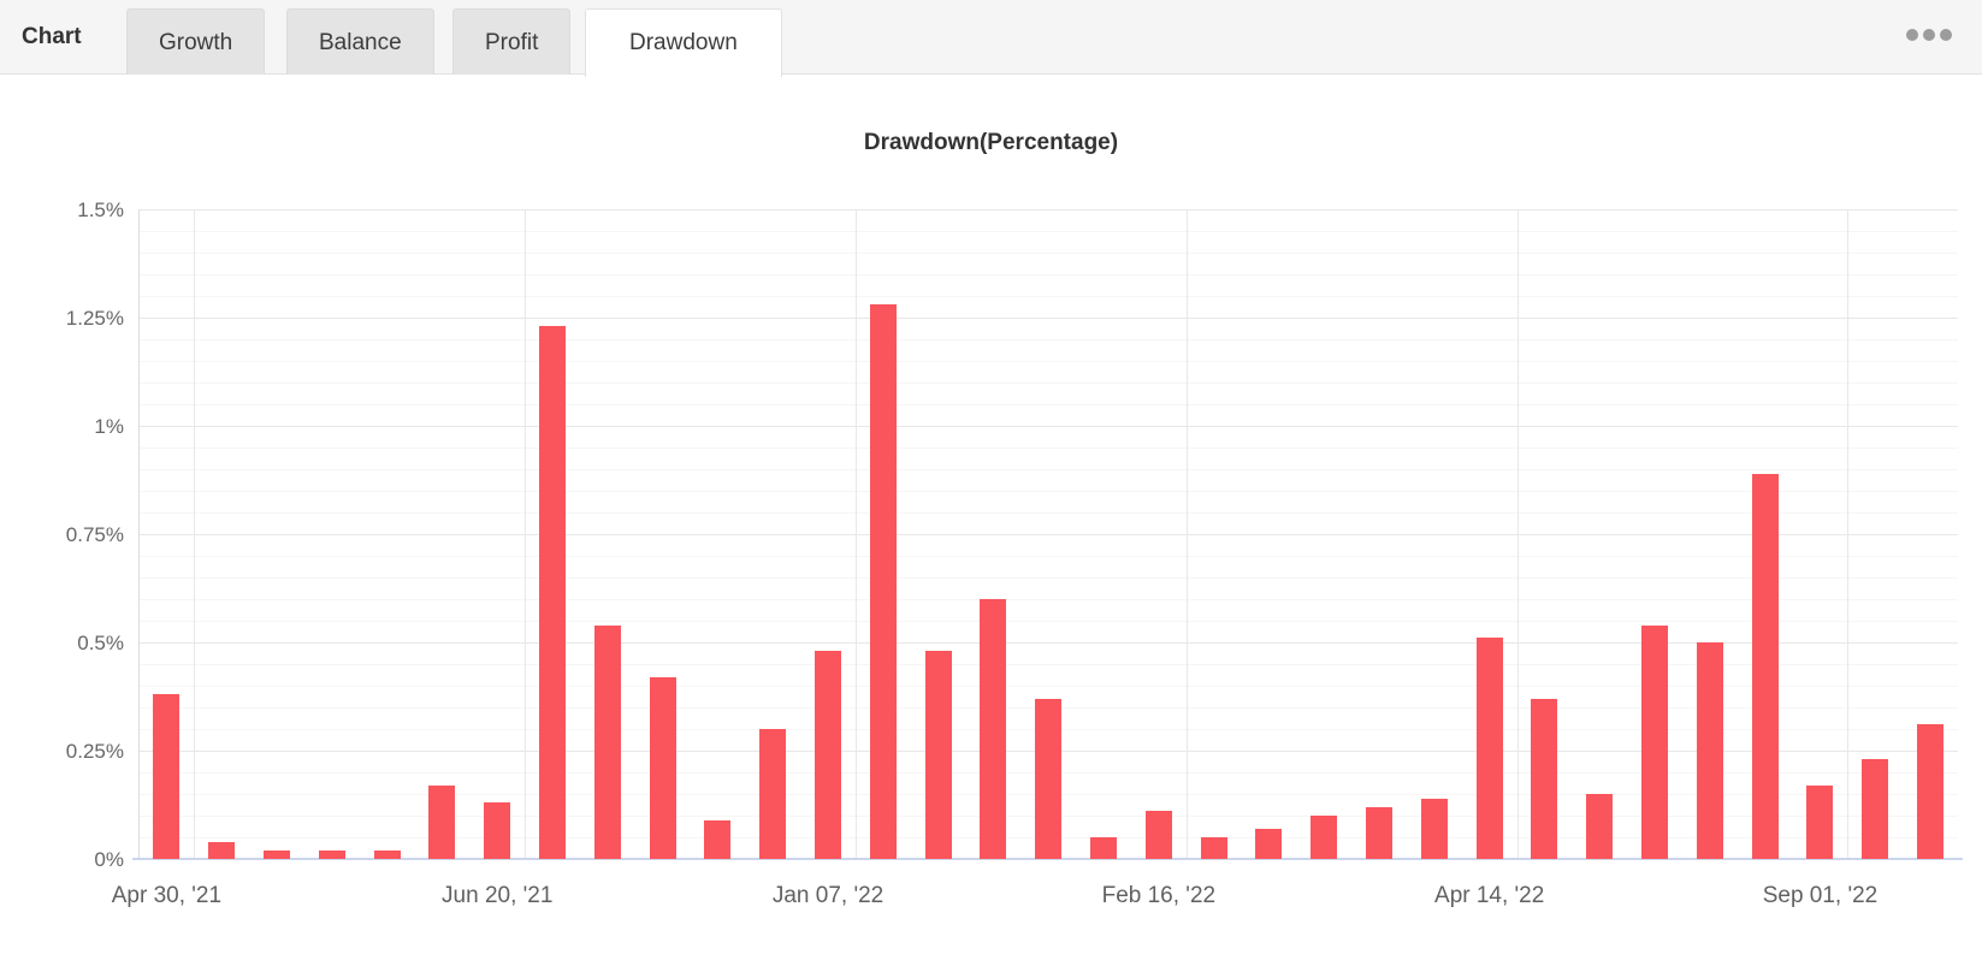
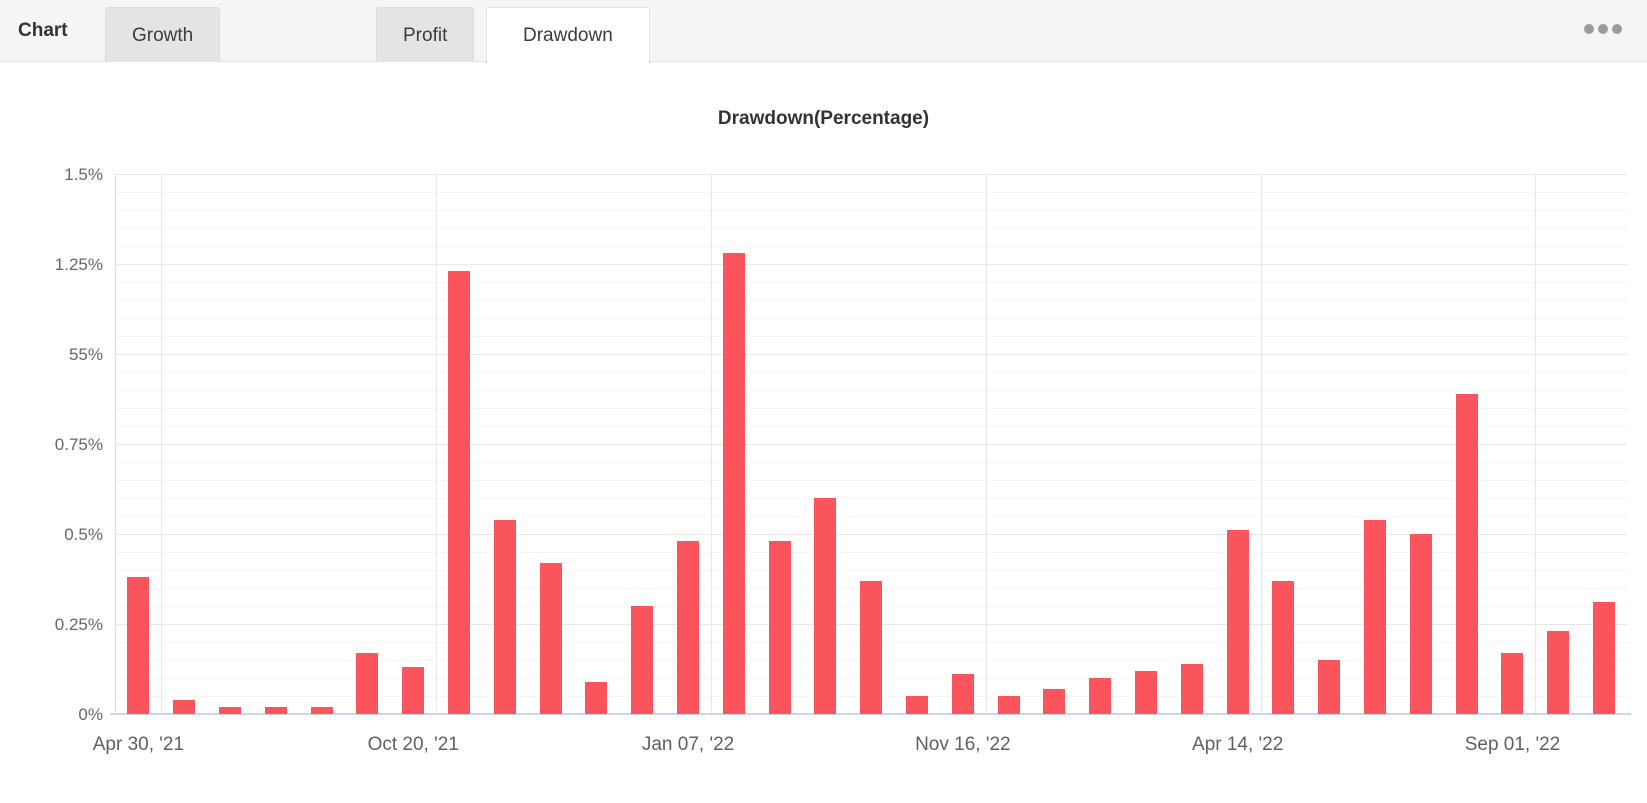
  Chart
  Growth
- Balance
  Profit
  Drawdown
  Drawdown(Percentage)
  0%
  0.25%
  0.5%
  0.75%
- 1%
+ 55%
  1.25%
  1.5%
  Apr 30, '21
- Jun 20, '21
+ Oct 20, '21
  Jan 07, '22
- Feb 16, '22
+ Nov 16, '22
  Apr 14, '22
  Sep 01, '22
